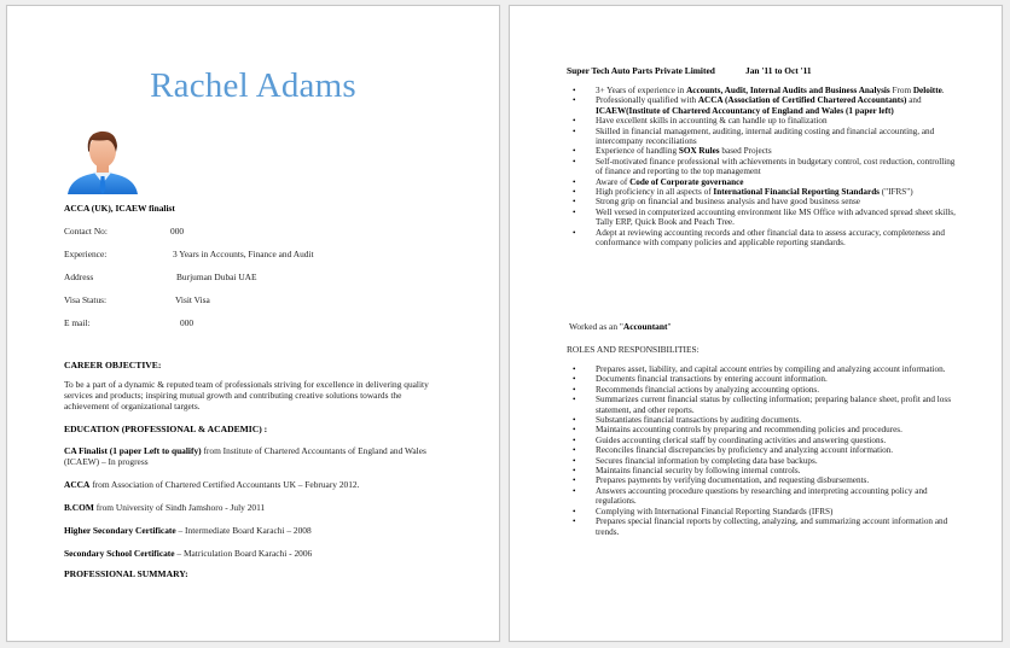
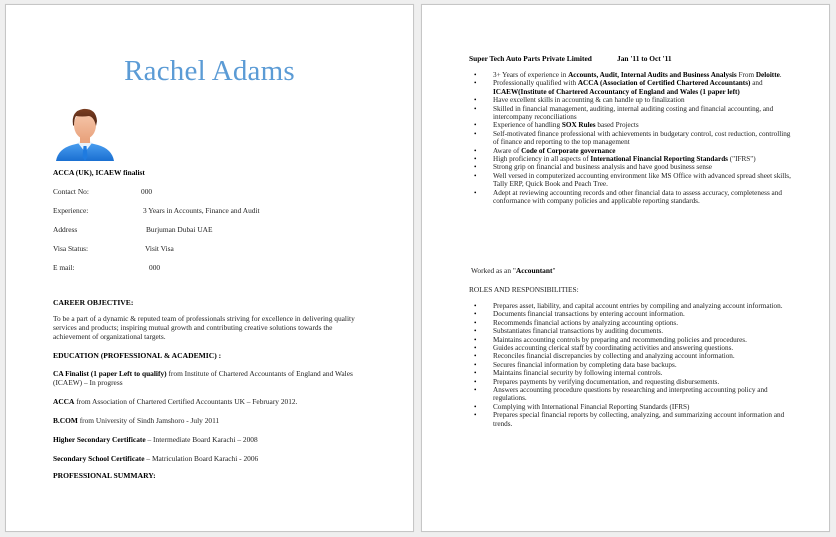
  Rachel Adams
  ACCA (UK), ICAEW finalist
  Contact No:
  000
  Experience:
  3 Years in Accounts, Finance and Audit
  Address
  Burjuman Dubai UAE
  Visa Status:
  Visit Visa
  E mail:
  000
  CAREER OBJECTIVE:
  To be a part of a dynamic & reputed team of professionals striving for excellence in delivering quality services and products; inspiring mutual growth and contributing creative solutions towards the achievement of organizational targets.
  EDUCATION (PROFESSIONAL & ACADEMIC) :
  CA Finalist (1 paper Left to qualify) from Institute of Chartered Accountants of England and Wales (ICAEW) – In progress
  ACCA from Association of Chartered Certified Accountants UK – February 2012.
  B.COM from University of Sindh Jamshoro - July 2011
  Higher Secondary Certificate – Intermediate Board Karachi – 2008
  Secondary School Certificate – Matriculation Board Karachi - 2006
  PROFESSIONAL SUMMARY:
  Super Tech Auto Parts Private Limited
  Jan '11 to Oct '11
  3+ Years of experience in Accounts, Audit, Internal Audits and Business Analysis From Deloitte.
  Professionally qualified with ACCA (Association of Certified Chartered Accountants) and ICAEW(Institute of Chartered Accountancy of England and Wales (1 paper left)
  Have excellent skills in accounting & can handle up to finalization
  Skilled in financial management, auditing, internal auditing costing and financial accounting, and intercompany reconciliations
  Experience of handling SOX Rules based Projects
  Self-motivated finance professional with achievements in budgetary control, cost reduction, controlling of finance and reporting to the top management
  Aware of Code of Corporate governance
  High proficiency in all aspects of International Financial Reporting Standards ("IFRS")
  Strong grip on financial and business analysis and have good business sense
  Well versed in computerized accounting environment like MS Office with advanced spread sheet skills, Tally ERP, Quick Book and Peach Tree.
  Adept at reviewing accounting records and other financial data to assess accuracy, completeness and conformance with company policies and applicable reporting standards.
  Worked as an "Accountant"
  ROLES AND RESPONSIBILITIES:
  Prepares asset, liability, and capital account entries by compiling and analyzing account information.
  Documents financial transactions by entering account information.
  Recommends financial actions by analyzing accounting options.
- Summarizes current financial status by collecting information; preparing balance sheet, profit and loss statement, and other reports.
  Substantiates financial transactions by auditing documents.
  Maintains accounting controls by preparing and recommending policies and procedures.
  Guides accounting clerical staff by coordinating activities and answering questions.
- Reconciles financial discrepancies by proficiency and analyzing account information.
+ Reconciles financial discrepancies by collecting and analyzing account information.
  Secures financial information by completing data base backups.
  Maintains financial security by following internal controls.
  Prepares payments by verifying documentation, and requesting disbursements.
  Answers accounting procedure questions by researching and interpreting accounting policy and regulations.
  Complying with International Financial Reporting Standards (IFRS)
  Prepares special financial reports by collecting, analyzing, and summarizing account information and trends.
